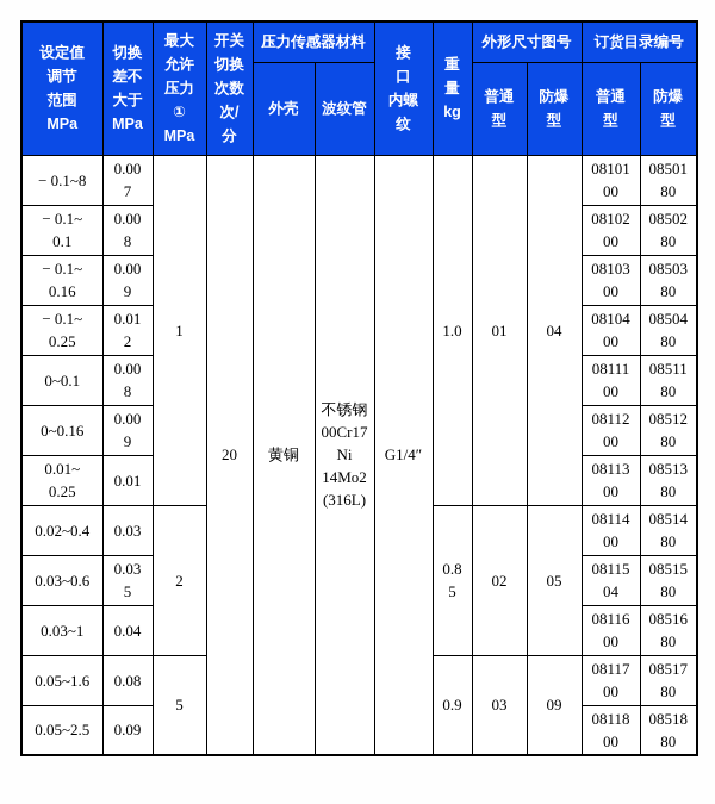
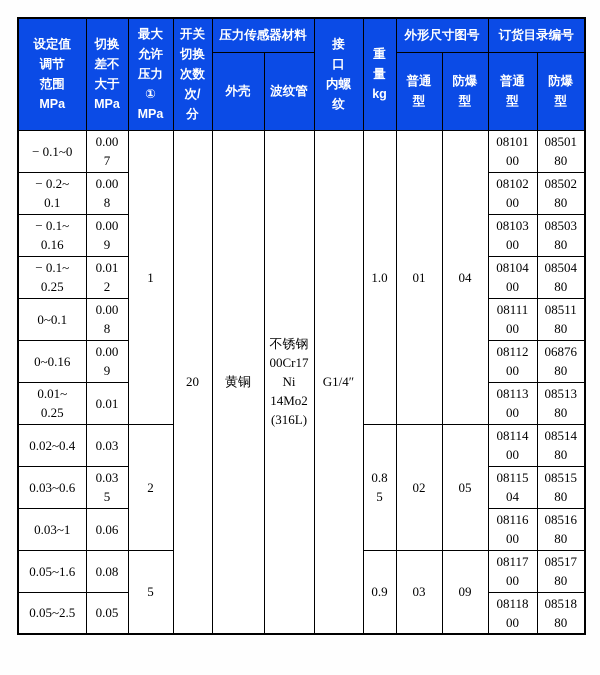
  设定值 调节 范围 MPa	切换 差不 大于 MPa	最大 允许 压力 ① MPa	开关 切换 次数 次/ 分	压力传感器材料	接 口 内螺 纹	重 量 kg	外形尺寸图号	订货目录编号
  外壳	波纹管	普通 型	防爆 型	普通 型	防爆 型
- − 0.1~8	0.00 7	1	20	黄铜	不锈钢 00Cr17 Ni 14Mo2 (316L)	G1/4″	1.0	01	04	08101 00	08501 80
+ − 0.1~0	0.00 7	1	20	黄铜	不锈钢 00Cr17 Ni 14Mo2 (316L)	G1/4″	1.0	01	04	08101 00	08501 80
- − 0.1~ 0.1	0.00 8	08102 00	08502 80
+ − 0.2~ 0.1	0.00 8	08102 00	08502 80
  − 0.1~ 0.16	0.00 9	08103 00	08503 80
  − 0.1~ 0.25	0.01 2	08104 00	08504 80
  0~0.1	0.00 8	08111 00	08511 80
- 0~0.16	0.00 9	08112 00	08512 80
+ 0~0.16	0.00 9	08112 00	06876 80
  0.01~ 0.25	0.01	08113 00	08513 80
  0.02~0.4	0.03	2	0.8 5	02	05	08114 00	08514 80
  0.03~0.6	0.03 5	08115 04	08515 80
- 0.03~1	0.04	08116 00	08516 80
+ 0.03~1	0.06	08116 00	08516 80
  0.05~1.6	0.08	5	0.9	03	09	08117 00	08517 80
- 0.05~2.5	0.09	08118 00	08518 80
+ 0.05~2.5	0.05	08118 00	08518 80
